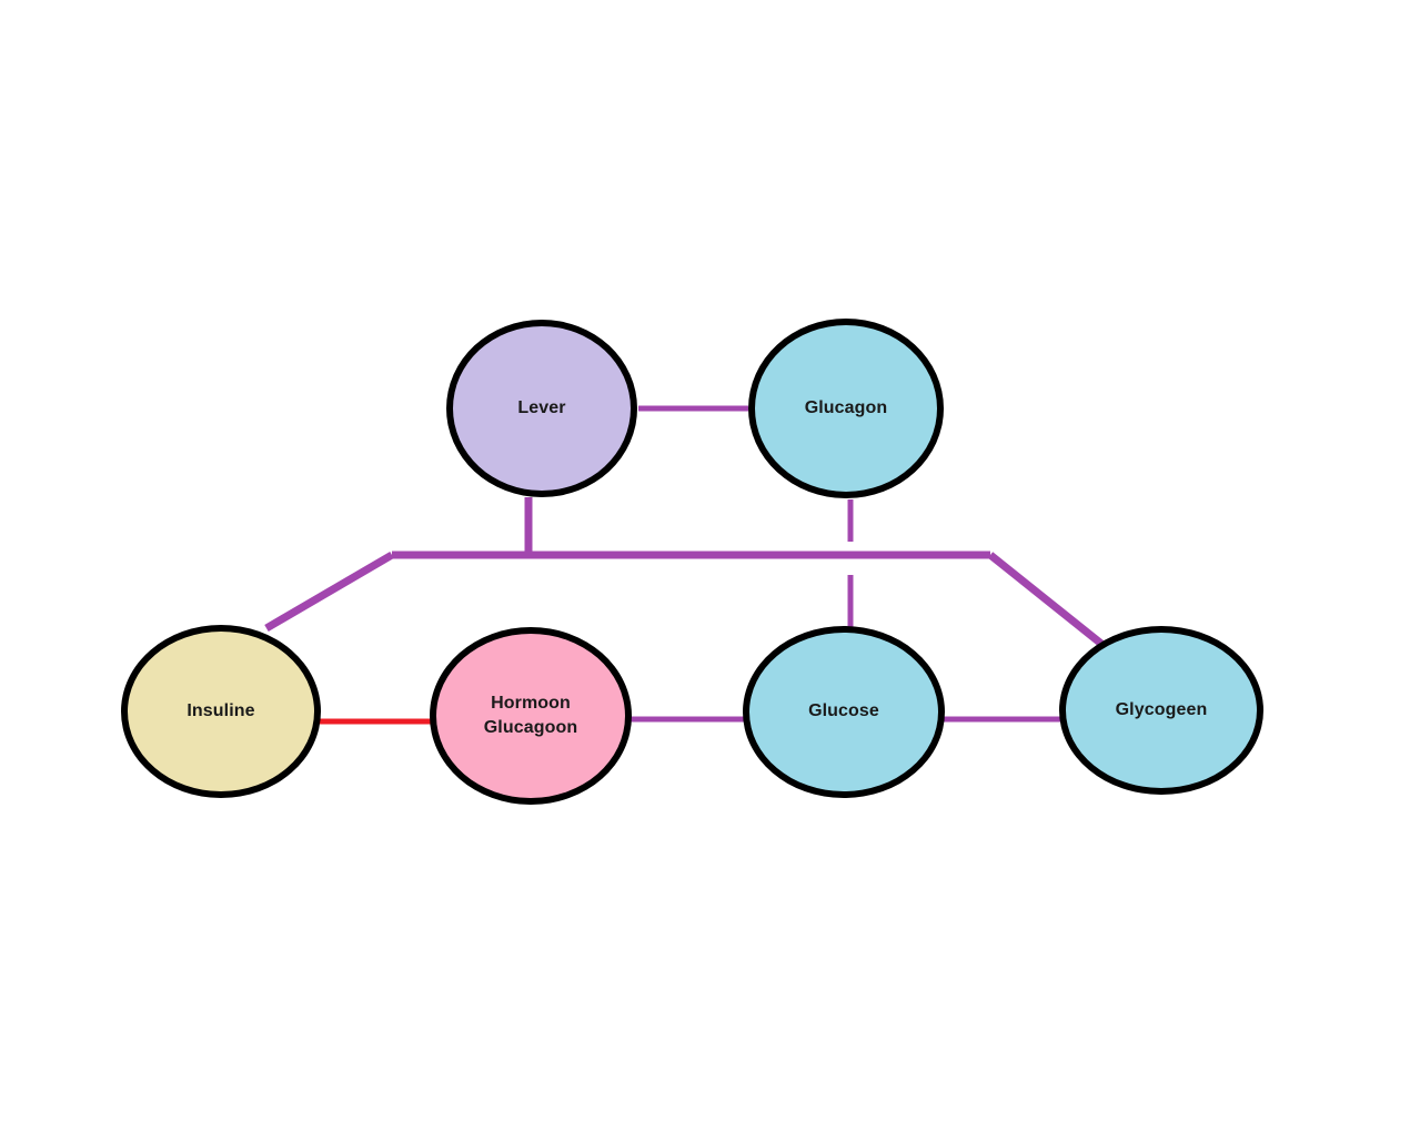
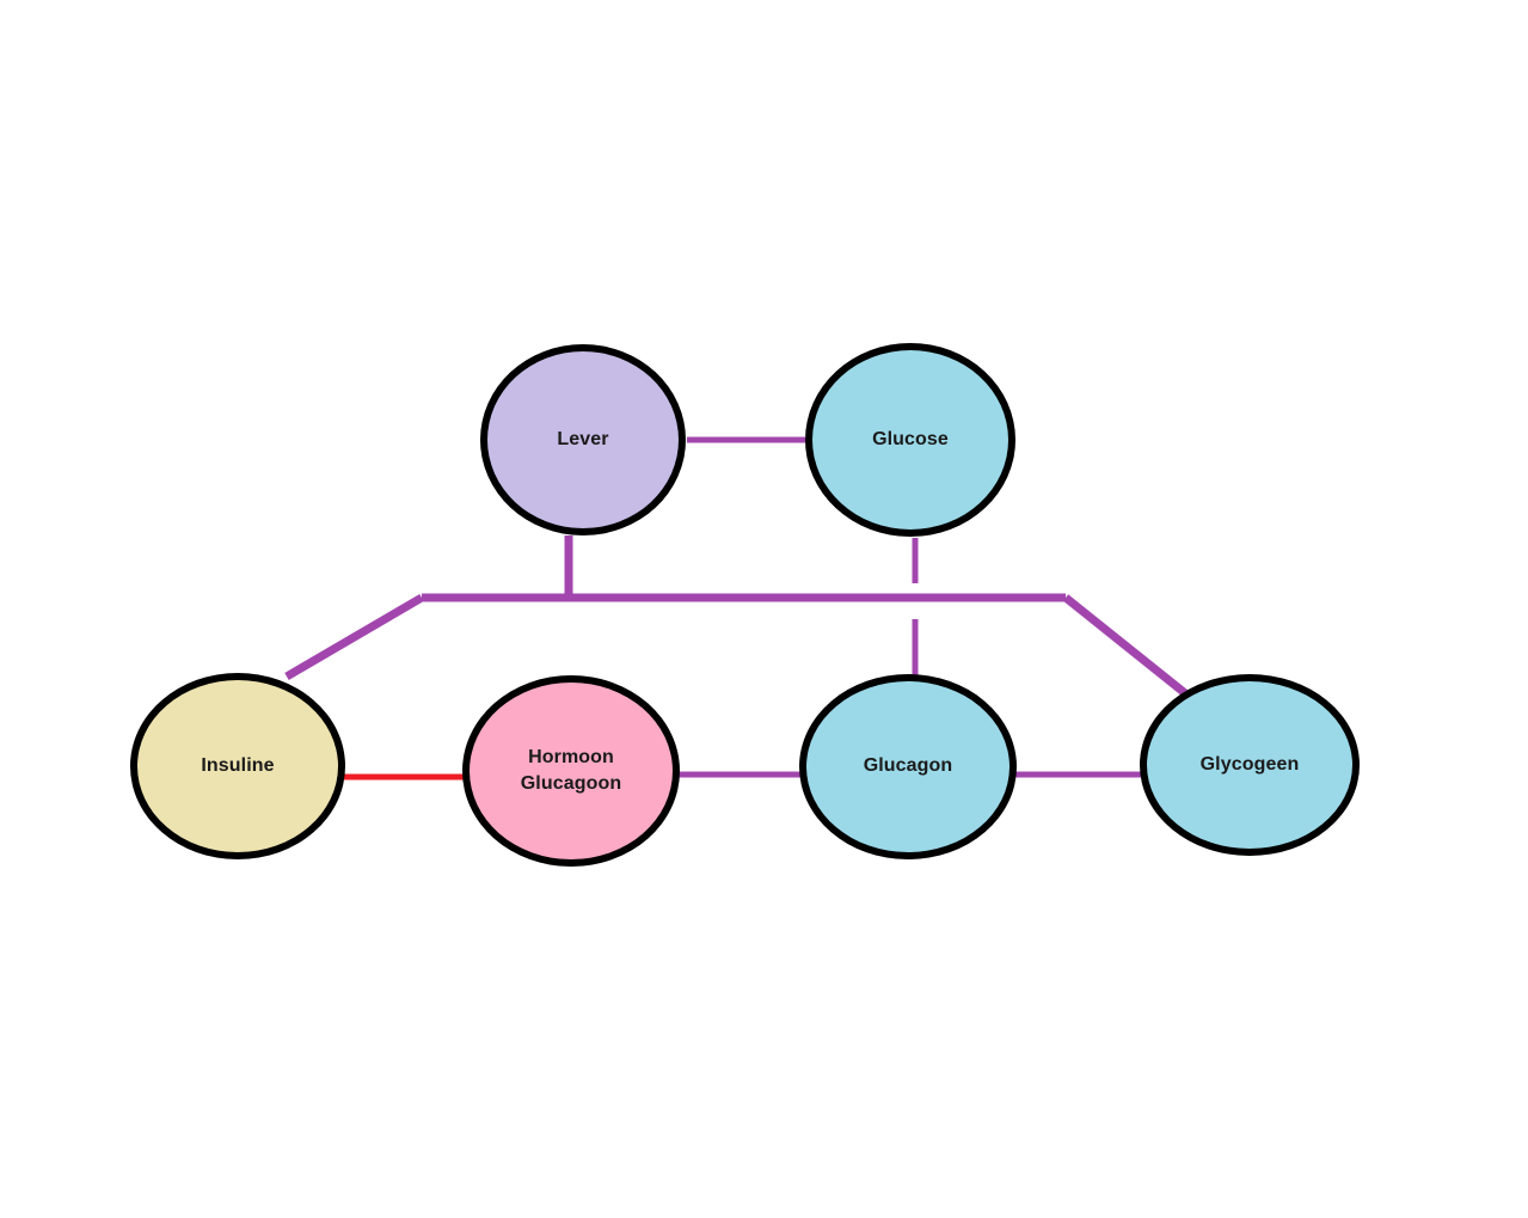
  Lever
- Glucagon
+ Glucose
  Insuline
  Hormoon
  Glucagoon
- Glucose
+ Glucagon
  Glycogeen
